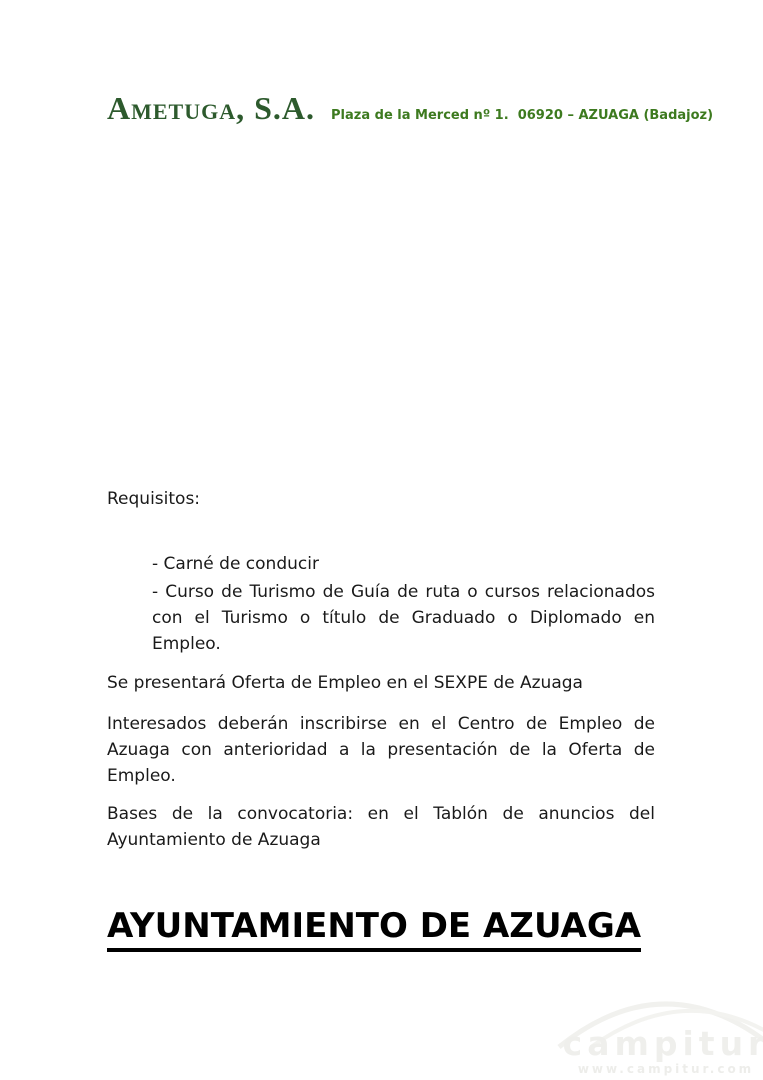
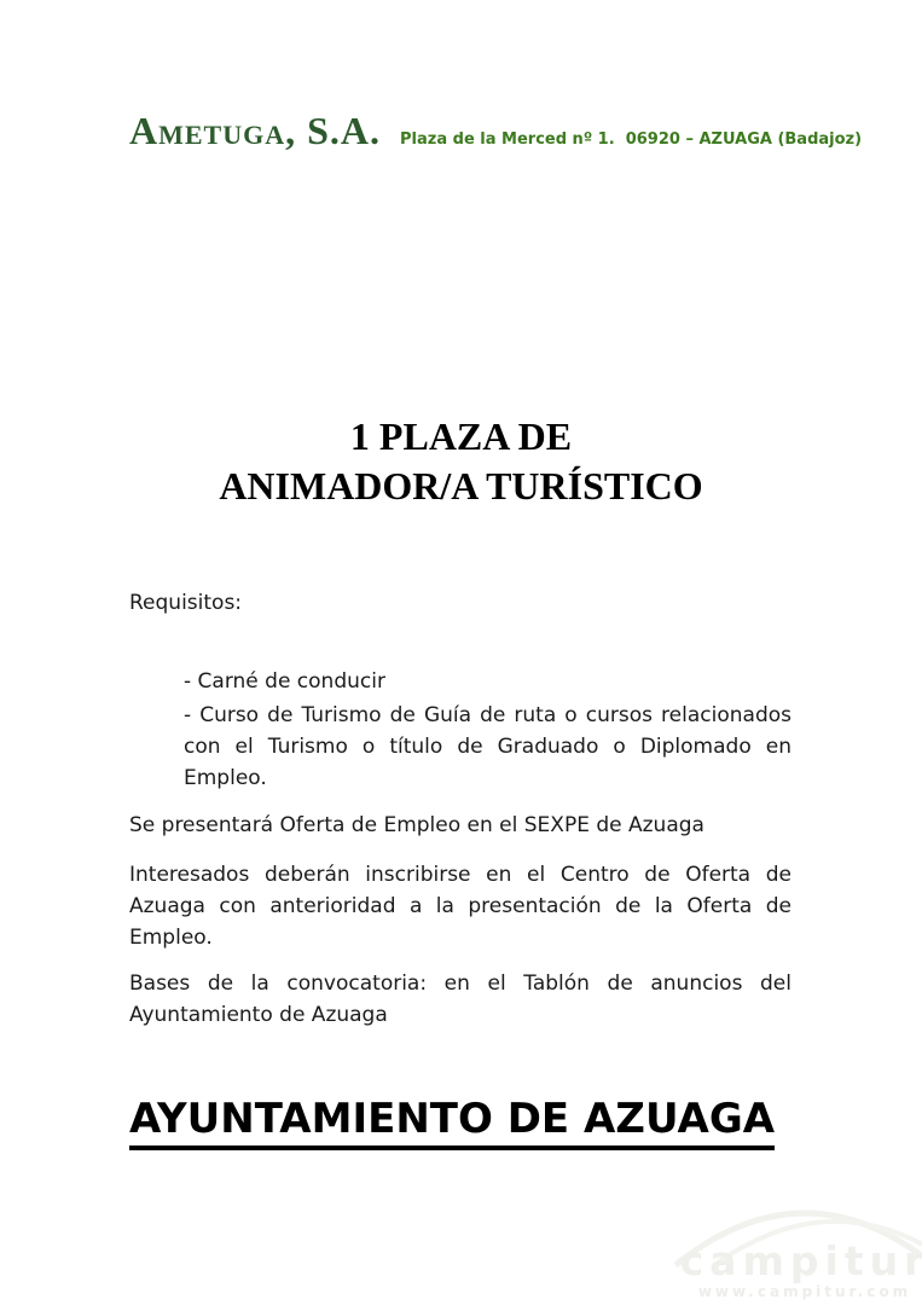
  Ametuga, S.A.
  Plaza de la Merced nº 1. 06920 – AZUAGA (Badajoz)
+ 1 PLAZA DE
+ ANIMADOR/A TURÍSTICO
  Requisitos:
  - Carné de conducir
  - Curso de Turismo de Guía de ruta o cursos relacionados con el Turismo o título de Graduado o Diplomado en Empleo.
  Se presentará Oferta de Empleo en el SEXPE de Azuaga
- Interesados deberán inscribirse en el Centro de Empleo de Azuaga con anterioridad a la presentación de la Oferta de Empleo.
+ Interesados deberán inscribirse en el Centro de Oferta de Azuaga con anterioridad a la presentación de la Oferta de Empleo.
  Bases de la convocatoria: en el Tablón de anuncios del Ayuntamiento de Azuaga
  AYUNTAMIENTO DE AZUAGA
